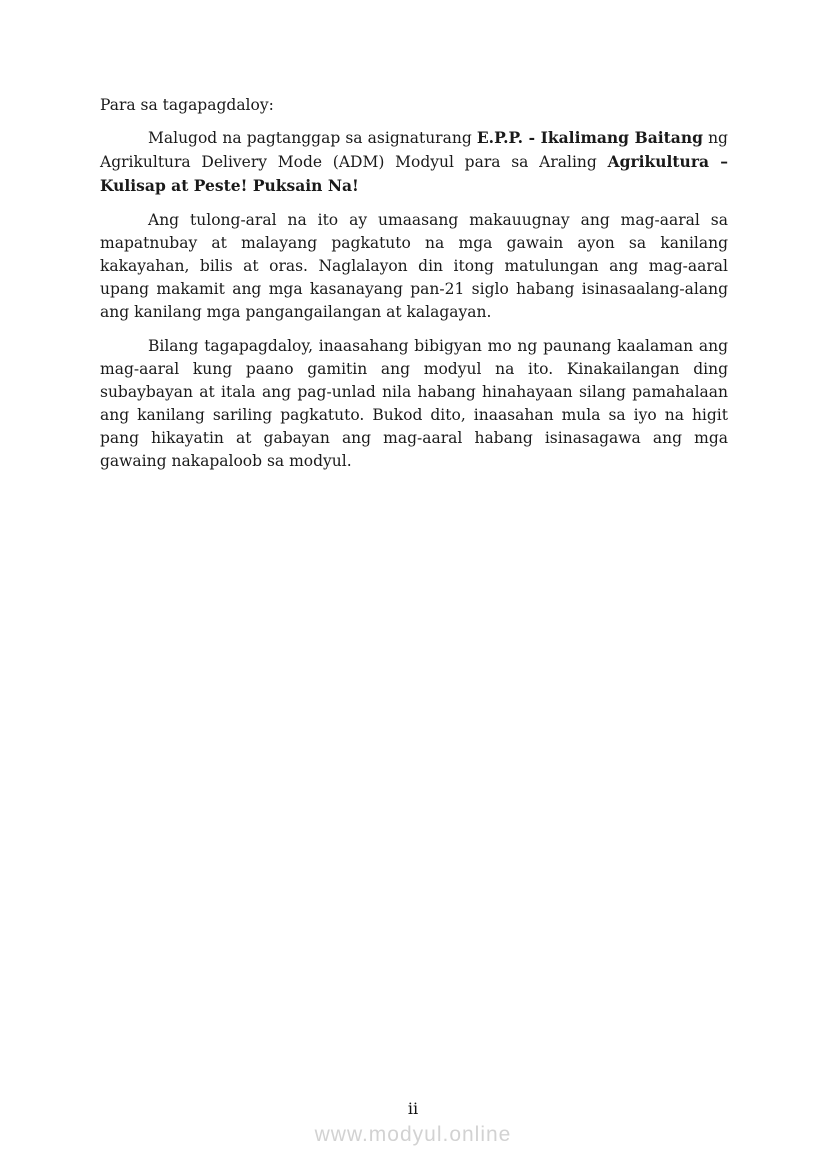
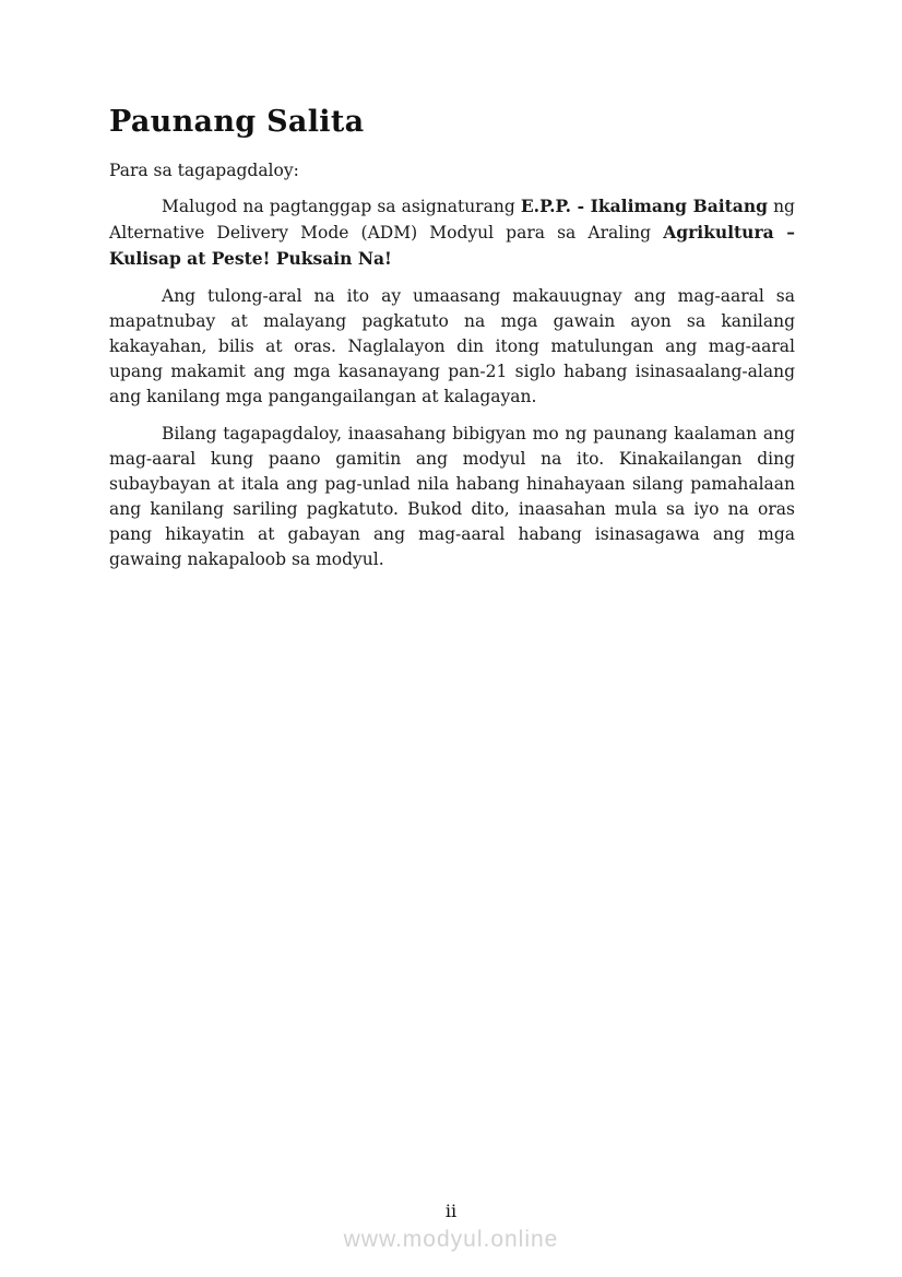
+ Paunang Salita
  Para sa tagapagdaloy:
- Malugod na pagtanggap sa asignaturang E.P.P. - Ikalimang Baitang ng Agrikultura Delivery Mode (ADM) Modyul para sa Araling Agrikultura – Kulisap at Peste! Puksain Na!
+ Malugod na pagtanggap sa asignaturang E.P.P. - Ikalimang Baitang ng Alternative Delivery Mode (ADM) Modyul para sa Araling Agrikultura – Kulisap at Peste! Puksain Na!
  Ang tulong-aral na ito ay umaasang makauugnay ang mag-aaral sa mapatnubay at malayang pagkatuto na mga gawain ayon sa kanilang kakayahan, bilis at oras. Naglalayon din itong matulungan ang mag-aaral upang makamit ang mga kasanayang pan-21 siglo habang isinasaalang-alang ang kanilang mga pangangailangan at kalagayan.
- Bilang tagapagdaloy, inaasahang bibigyan mo ng paunang kaalaman ang mag-aaral kung paano gamitin ang modyul na ito. Kinakailangan ding subaybayan at itala ang pag-unlad nila habang hinahayaan silang pamahalaan ang kanilang sariling pagkatuto. Bukod dito, inaasahan mula sa iyo na higit pang hikayatin at gabayan ang mag-aaral habang isinasagawa ang mga gawaing nakapaloob sa modyul.
+ Bilang tagapagdaloy, inaasahang bibigyan mo ng paunang kaalaman ang mag-aaral kung paano gamitin ang modyul na ito. Kinakailangan ding subaybayan at itala ang pag-unlad nila habang hinahayaan silang pamahalaan ang kanilang sariling pagkatuto. Bukod dito, inaasahan mula sa iyo na oras pang hikayatin at gabayan ang mag-aaral habang isinasagawa ang mga gawaing nakapaloob sa modyul.
  ii
  www.modyul.online
